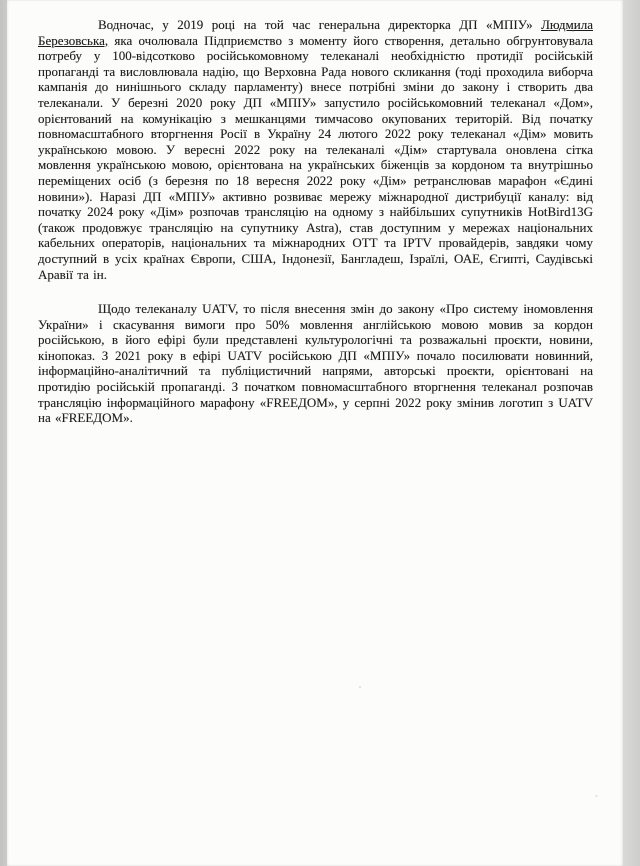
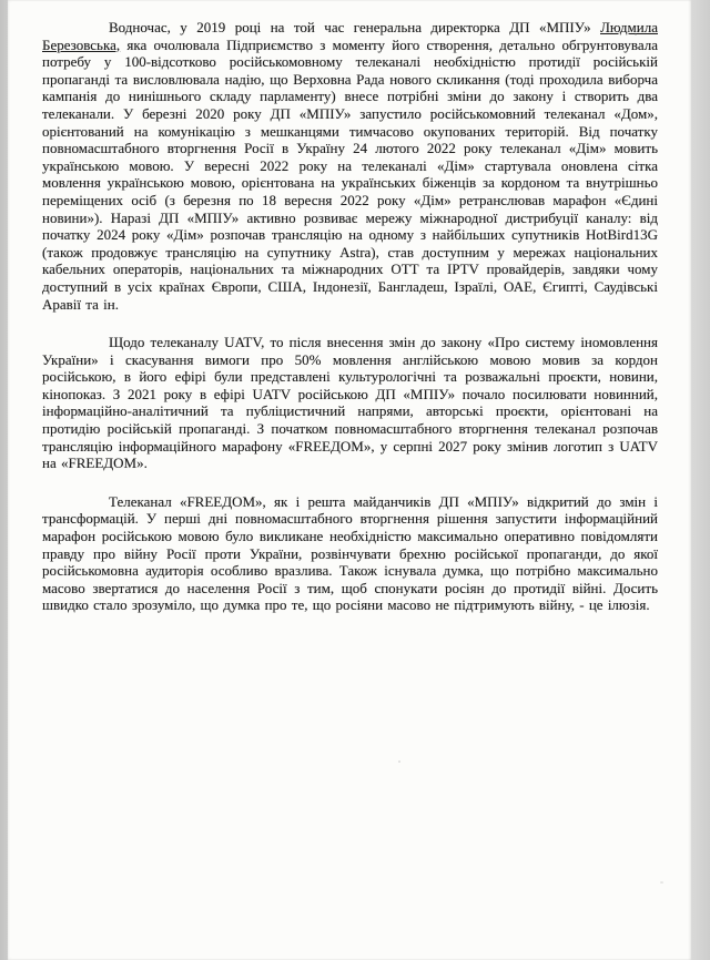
  Водночас, у 2019 році на той час генеральна директорка ДП «МПІУ» Людмила Березовська, яка очолювала Підприємство з моменту його створення, детально обгрунтовувала потребу у 100-відсотково російськомовному телеканалі необхідністю протидії російській пропаганді та висловлювала надію, що Верховна Рада нового скликання (тоді проходила виборча кампанія до нинішнього складу парламенту) внесе потрібні зміни до закону і створить два телеканали. У березні 2020 року ДП «МПІУ» запустило російськомовний телеканал «Дом», орієнтований на комунікацію з мешканцями тимчасово окупованих територій. Від початку повномасштабного вторгнення Росії в Україну 24 лютого 2022 року телеканал «Дім» мовить українською мовою. У вересні 2022 року на телеканалі «Дім» стартувала оновлена сітка мовлення українською мовою, орієнтована на українських біженців за кордоном та внутрішньо переміщених осіб (з березня по 18 вересня 2022 року «Дім» ретранслював марафон «Єдині новини»). Наразі ДП «МПІУ» активно розвиває мережу міжнародної дистрибуції каналу: від початку 2024 року «Дім» розпочав трансляцію на одному з найбільших супутників HotBird13G (також продовжує трансляцію на супутнику Astra), став доступним у мережах національних кабельних операторів, національних та міжнародних ОТТ та IPTV провайдерів, завдяки чому доступний в усіх країнах Європи, США, Індонезії, Бангладеш, Ізраїлі, ОАЕ, Єгипті, Саудівські Аравії та ін.
- Щодо телеканалу UATV, то після внесення змін до закону «Про систему іномовлення України» і скасування вимоги про 50% мовлення англійською мовою мовив за кордон російською, в його ефірі були представлені культурологічні та розважальні проєкти, новини, кінопоказ. З 2021 року в ефірі UATV російською ДП «МПІУ» почало посилювати новинний, інформаційно-аналітичний та публіцистичний напрями, авторські проєкти, орієнтовані на протидію російській пропаганді. З початком повномасштабного вторгнення телеканал розпочав трансляцію інформаційного марафону «FREEДОМ», у серпні 2022 року змінив логотип з UATV на «FREEДОМ».
+ Щодо телеканалу UATV, то після внесення змін до закону «Про систему іномовлення України» і скасування вимоги про 50% мовлення англійською мовою мовив за кордон російською, в його ефірі були представлені культурологічні та розважальні проєкти, новини, кінопоказ. З 2021 року в ефірі UATV російською ДП «МПІУ» почало посилювати новинний, інформаційно-аналітичний та публіцистичний напрями, авторські проєкти, орієнтовані на протидію російській пропаганді. З початком повномасштабного вторгнення телеканал розпочав трансляцію інформаційного марафону «FREEДОМ», у серпні 2027 року змінив логотип з UATV на «FREEДОМ».
+ Телеканал «FREEДОМ», як і решта майданчиків ДП «МПІУ» відкритий до змін і трансформацій. У перші дні повномасштабного вторгнення рішення запустити інформаційний марафон російською мовою було викликане необхідністю максимально оперативно повідомляти правду про війну Росії проти України, розвінчувати брехню російської пропаганди, до якої російськомовна аудиторія особливо вразлива. Також існувала думка, що потрібно максимально масово звертатися до населення Росії з тим, щоб спонукати росіян до протидії війні. Досить швидко стало зрозуміло, що думка про те, що росіяни масово не підтримують війну, - це ілюзія.
